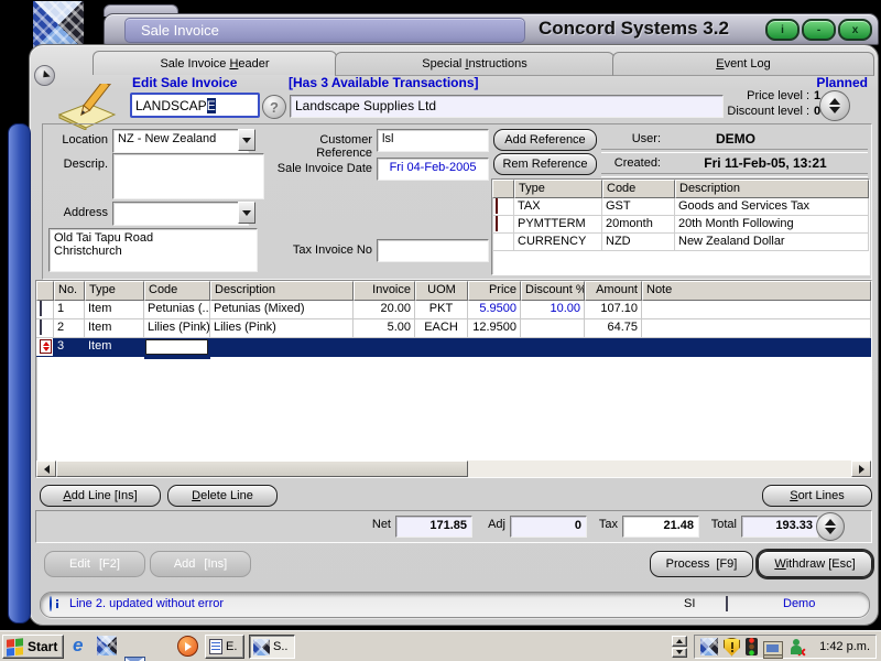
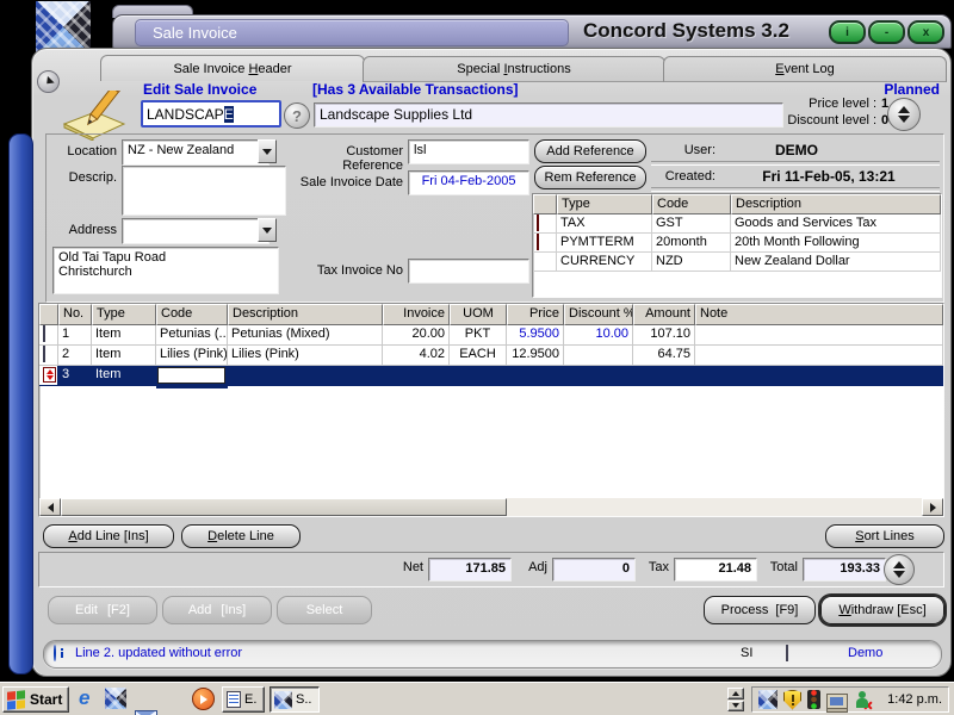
  Sale Invoice
  Concord Systems 3.2
  i
  -
  x
  Sale Invoice Header
  Special Instructions
  Event Log
  Edit Sale Invoice
  [Has 3 Available Transactions]
  Planned
  LANDSCAP
  E
  ?
  Landscape Supplies Ltd
  Price level :
  1
  Discount level :
  0
  Location
  NZ - New Zealand
  Descrip.
  Address
  Old Tai Tapu Road
  Christchurch
  Customer Reference
  lsl
  Sale Invoice Date
  Fri 04-Feb-2005
  Tax Invoice No
  Add Reference
  Rem Reference
  User:
  DEMO
  Created:
  Fri 11-Feb-05, 13:21
  Type
  Code
  Description
  TAX
  GST
  Goods and Services Tax
  PYMTTERM
  20month
  20th Month Following
  CURRENCY
  NZD
  New Zealand Dollar
  No.
  Type
  Code
  Description
  Invoice
  UOM
  Price
  Discount %
  Amount
  Note
  1
  Item
  Petunias (..
  Petunias (Mixed)
  20.00
  PKT
  5.9500
  10.00
  107.10
  2
  Item
  Lilies (Pink)
  Lilies (Pink)
- 5.00
+ 4.02
  EACH
  12.9500
  64.75
  3
  Item
  Add Line [Ins]
  Delete Line
  Sort Lines
  Net
  171.85
  Adj
  0
  Tax
  21.48
  Total
  193.33
  Edit
  [F2]
  Add
  [Ins]
+ Select
  Process
  [F9]
  Withdraw [Esc]
  Line 2. updated without error
  SI
  Demo
  Start
  e
  E.
  S..
  1:42 p.m.
